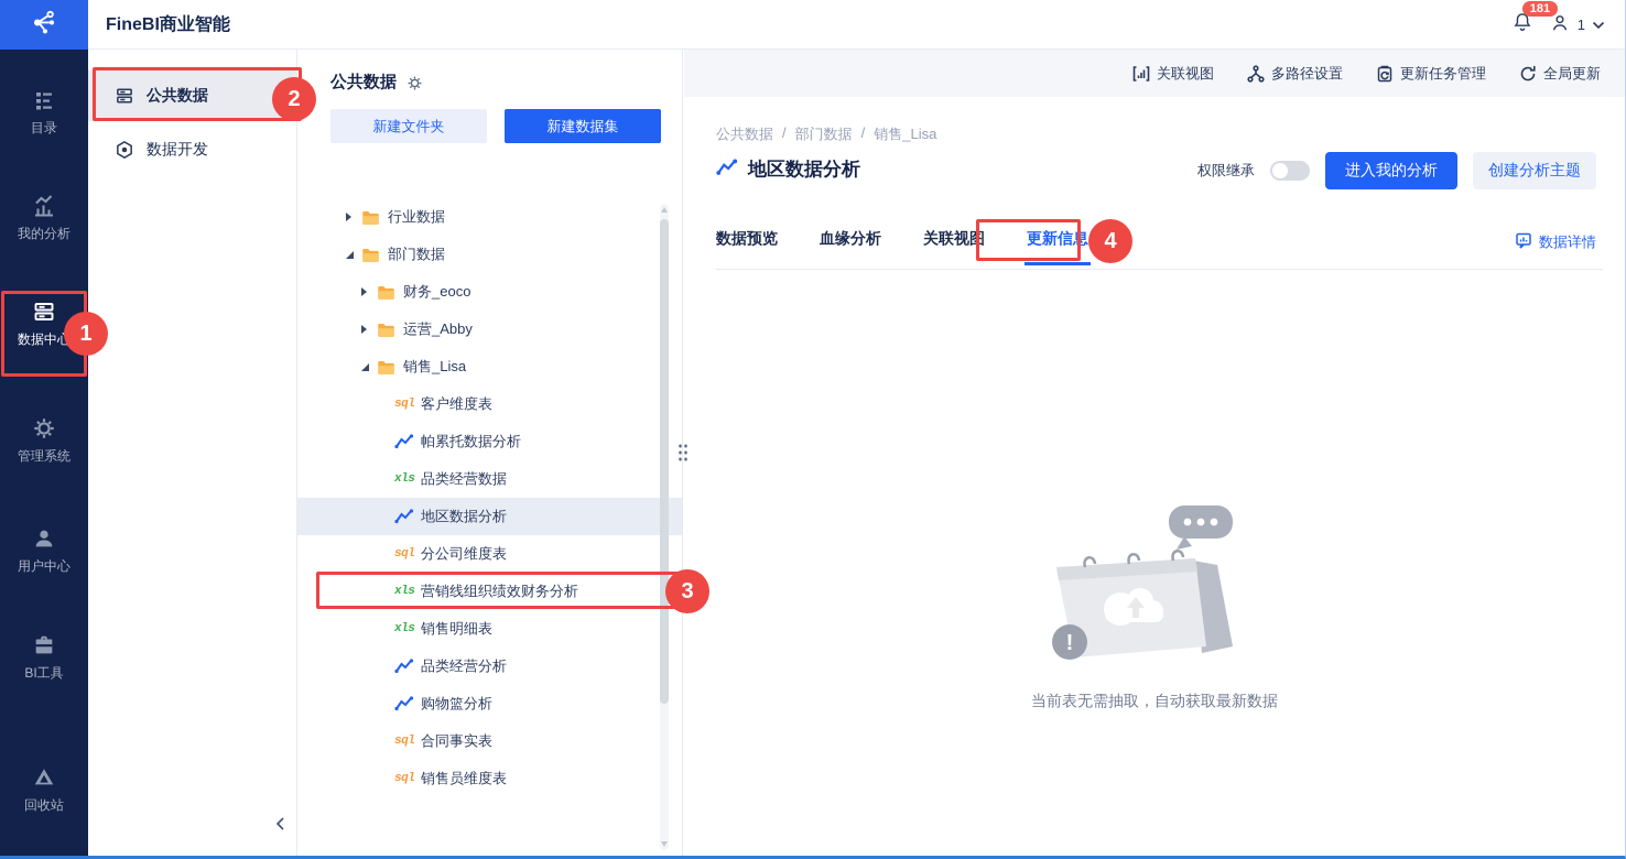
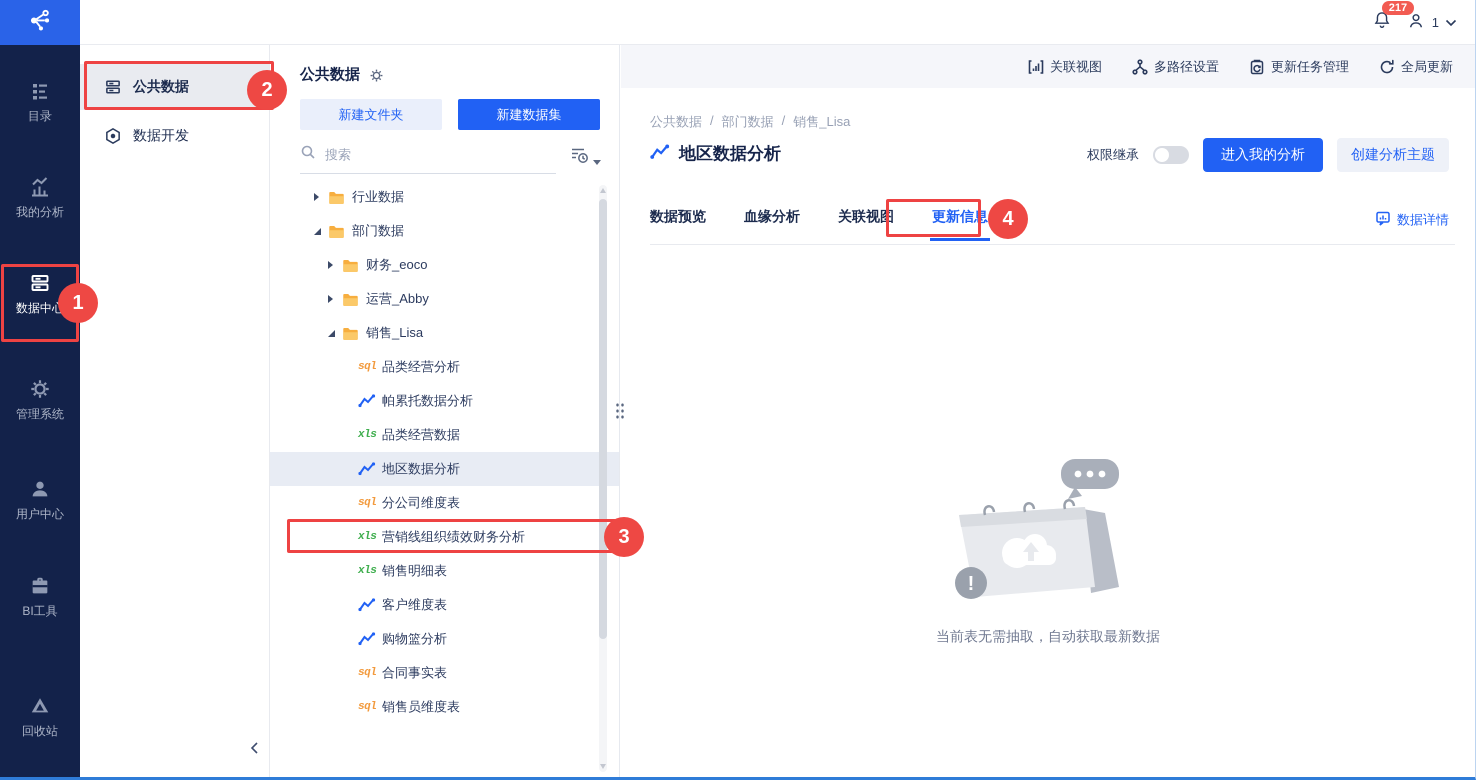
- FineBI商业智能
- 181
+ 217
  1
  目录
  我的分析
  数据中
  管理系统
  用户中心
  BI工具
  回收站
  公共数据
  数据开发
  公共数据
  新建文件夹
  新建数据集
+ 搜索
  行业数据
  部门数据
  财务_eoco
  运营_Abby
  销售_Lisa
  sql
- 客户维度表
+ 品类经营分析
  帕累托数据分析
  xls
  品类经营数据
  地区数据分析
  sql
  分公司维度表
  xls
  营销线组织绩效财务分析
  xls
  销售明细表
- 品类经营分析
+ 客户维度表
  购物篮分析
  sql
  合同事实表
  sql
  销售员维度表
  关联视图
  多路径设置
  更新任务管理
  全局更新
  公共数据
  /
  部门数据
  /
  销售_Lisa
  地区数据分析
  权限继承
  进入我的分析
  创建分析主题
  数据预览
  血缘分析
  关联视图
  更新信息
  数据详情
  !
  当前表无需抽取，自动获取最新数据
  1
  2
  3
  4
